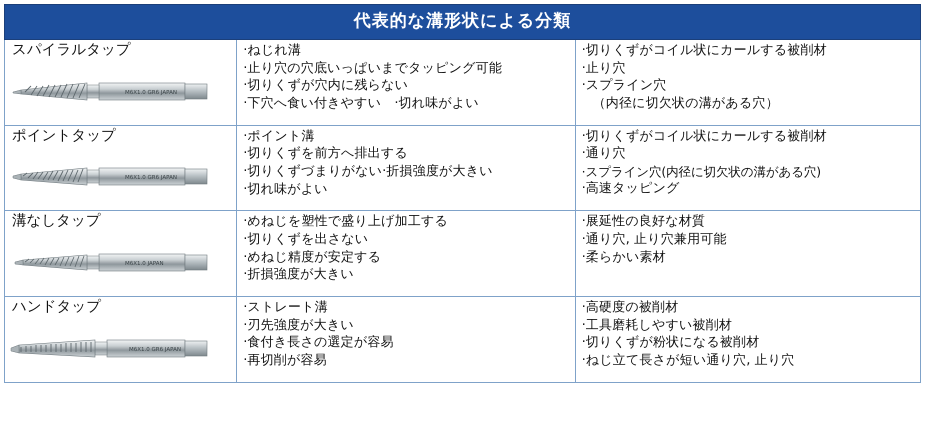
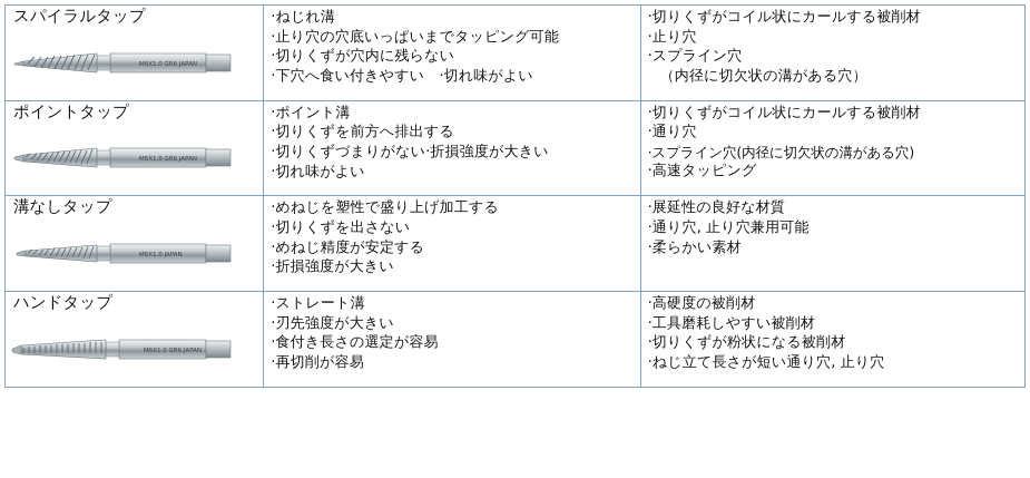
- 代表的な溝形状による分類
  スパイラルタップ	·ねじれ溝 ·止り穴の穴底いっぱいまでタッピング可能 ·切りくずが穴内に残らない ·下穴へ食い付きやすい ·切れ味がよい	·切りくずがコイル状にカールする被削材 ·止り穴 ·スプライン穴 （内径に切欠状の溝がある穴）
  ポイントタップ	·ポイント溝 ·切りくずを前方へ排出する ·切りくずづまりがない·折損強度が大きい ·切れ味がよい	·切りくずがコイル状にカールする被削材 ·通り穴 ·スプライン穴(内径に切欠状の溝がある穴) ·高速タッピング
  溝なしタップ	·めねじを塑性で盛り上げ加工する ·切りくずを出さない ·めねじ精度が安定する ·折損強度が大きい	·展延性の良好な材質 ·通り穴, 止り穴兼用可能 ·柔らかい素材
  ハンドタップ	·ストレート溝 ·刃先強度が大きい ·食付き長さの選定が容易 ·再切削が容易	·高硬度の被削材 ·工具磨耗しやすい被削材 ·切りくずが粉状になる被削材 ·ねじ立て長さが短い通り穴, 止り穴
